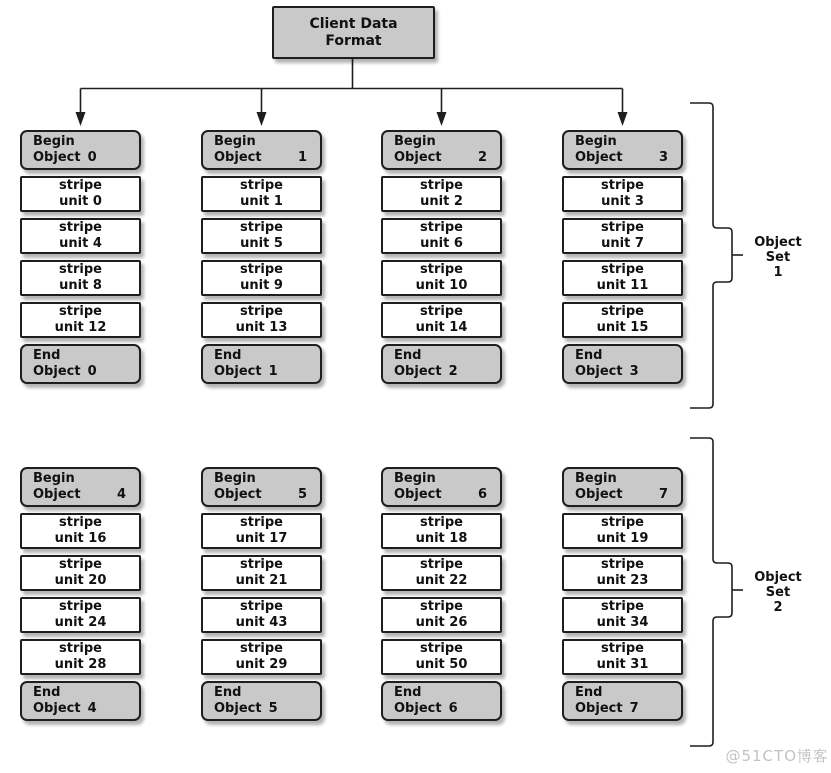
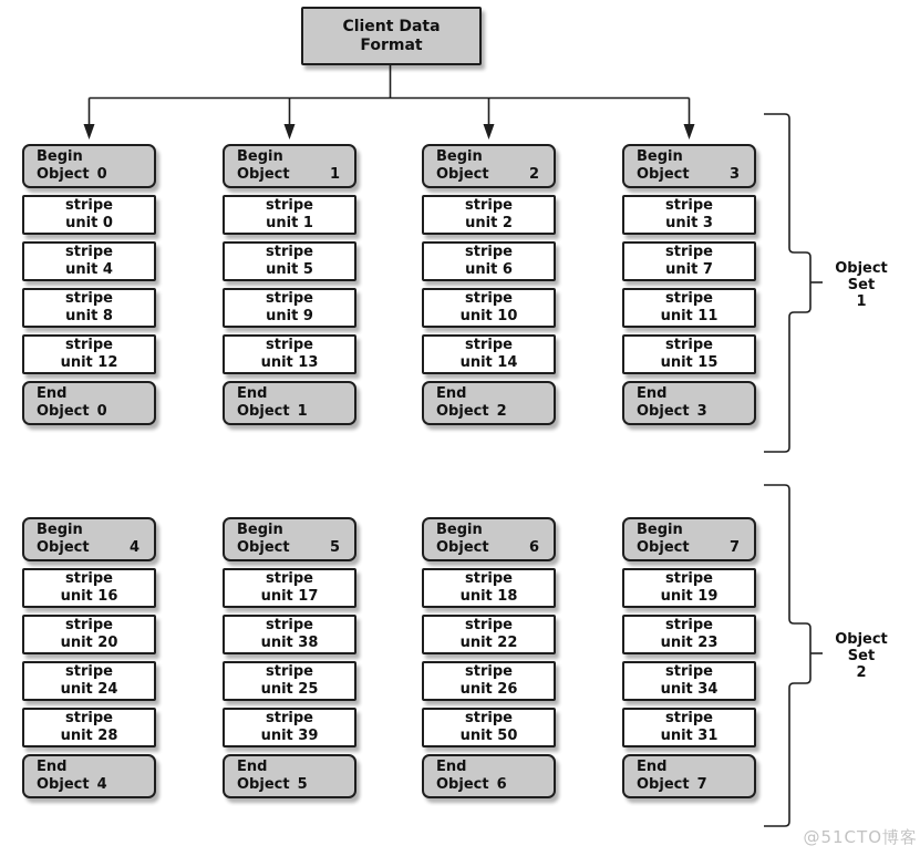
  Client Data
  Format
  Begin
  Object
  0
  stripe
  unit 0
  stripe
  unit 4
  stripe
  unit 8
  stripe
  unit 12
  End
  Object
  0
  Begin
  Object
  1
  stripe
  unit 1
  stripe
  unit 5
  stripe
  unit 9
  stripe
  unit 13
  End
  Object
  1
  Begin
  Object
  2
  stripe
  unit 2
  stripe
  unit 6
  stripe
  unit 10
  stripe
  unit 14
  End
  Object
  2
  Begin
  Object
  3
  stripe
  unit 3
  stripe
  unit 7
  stripe
  unit 11
  stripe
  unit 15
  End
  Object
  3
  Begin
  Object
  4
  stripe
  unit 16
  stripe
  unit 20
  stripe
  unit 24
  stripe
  unit 28
  End
  Object
  4
  Begin
  Object
  5
  stripe
  unit 17
  stripe
- unit 21
+ unit 38
  stripe
- unit 43
+ unit 25
  stripe
- unit 29
+ unit 39
  End
  Object
  5
  Begin
  Object
  6
  stripe
  unit 18
  stripe
  unit 22
  stripe
  unit 26
  stripe
  unit 50
  End
  Object
  6
  Begin
  Object
  7
  stripe
  unit 19
  stripe
  unit 23
  stripe
  unit 34
  stripe
  unit 31
  End
  Object
  7
  Object
  Set
  1
  Object
  Set
  2
  @51CTO博客
